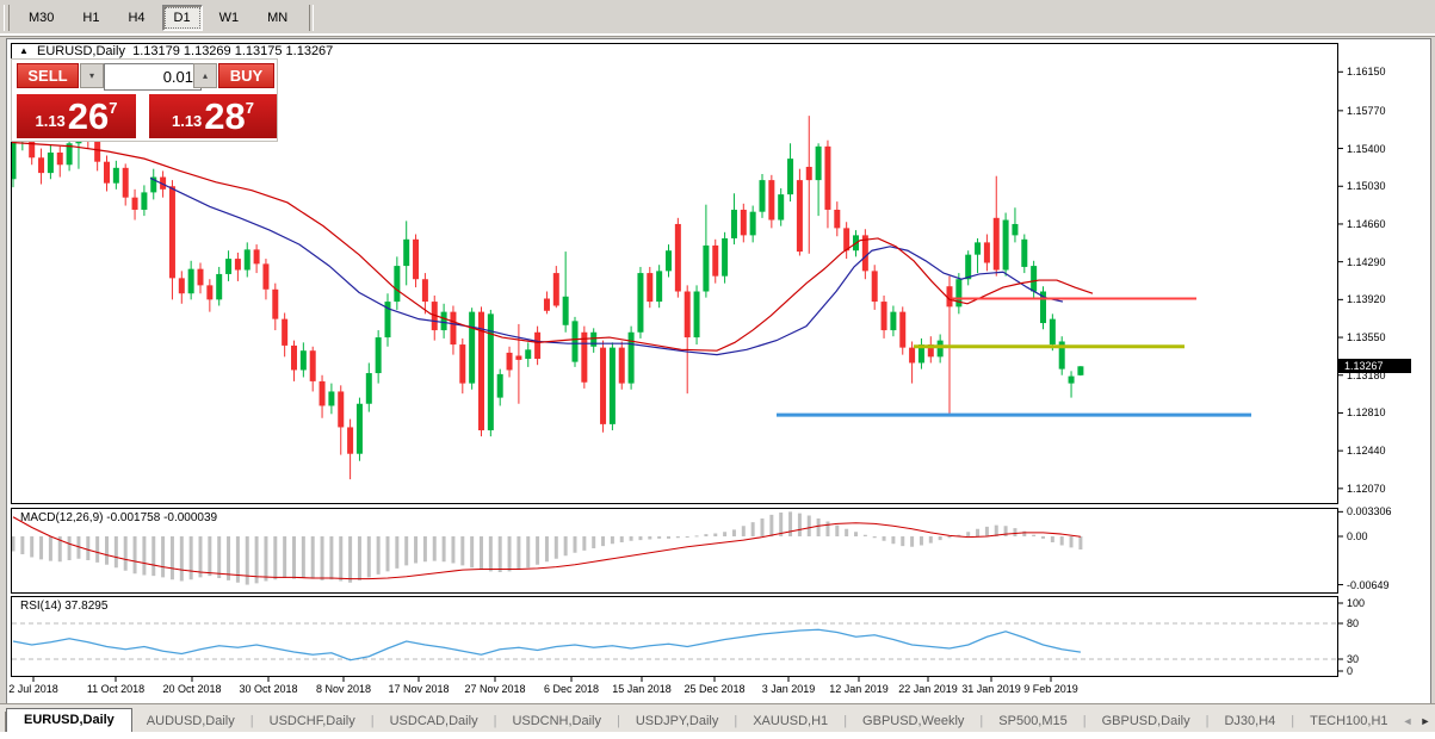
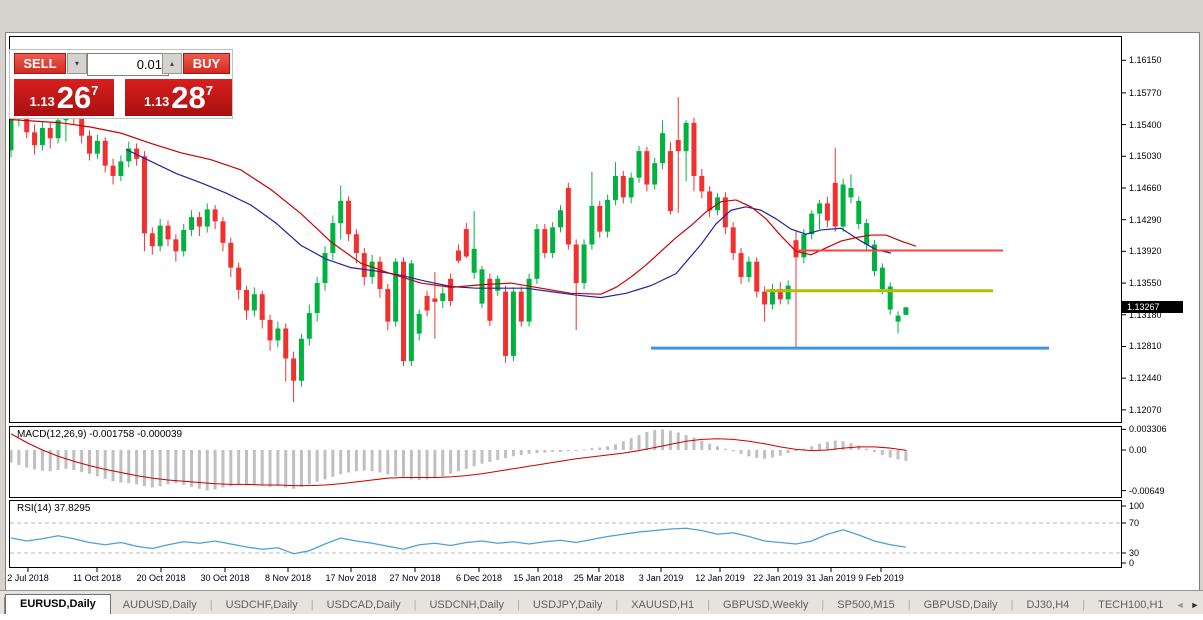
- M30
- H1
- H4
- D1
- W1
- MN
- ▲ EURUSD,Daily 1.13179 1.13269 1.13175 1.13267
  SELL
  ▾
  0.01
  ▴
  BUY
  1.13
  26
  7
  1.13
  28
  7
  MACD(12,26,9) -0.001758 -0.000039
  RSI(14) 37.8295
  1.13267
  1.16150
  1.15770
  1.15400
  1.15030
  1.14660
  1.14290
  1.13920
  1.13550
  1.13180
  1.12810
  1.12440
  1.12070
  0.003306
  0.00
  -0.00649
  100
- 80
+ 70
  30
  0
  2 Jul 2018
  11 Oct 2018
  20 Oct 2018
  30 Oct 2018
  8 Nov 2018
  17 Nov 2018
  27 Nov 2018
  6 Dec 2018
  15 Jan 2018
- 25 Dec 2018
+ 25 Mar 2018
  3 Jan 2019
  12 Jan 2019
  22 Jan 2019
  31 Jan 2019
  9 Feb 2019
  EURUSD,Daily
  AUDUSD,Daily
  |
  USDCHF,Daily
  |
  USDCAD,Daily
  |
  USDCNH,Daily
  |
  USDJPY,Daily
  |
  XAUUSD,H1
  |
  GBPUSD,Weekly
  |
  SP500,M15
  |
  GBPUSD,Daily
  |
  DJ30,H4
  |
  TECH100,H1
  ◄►
